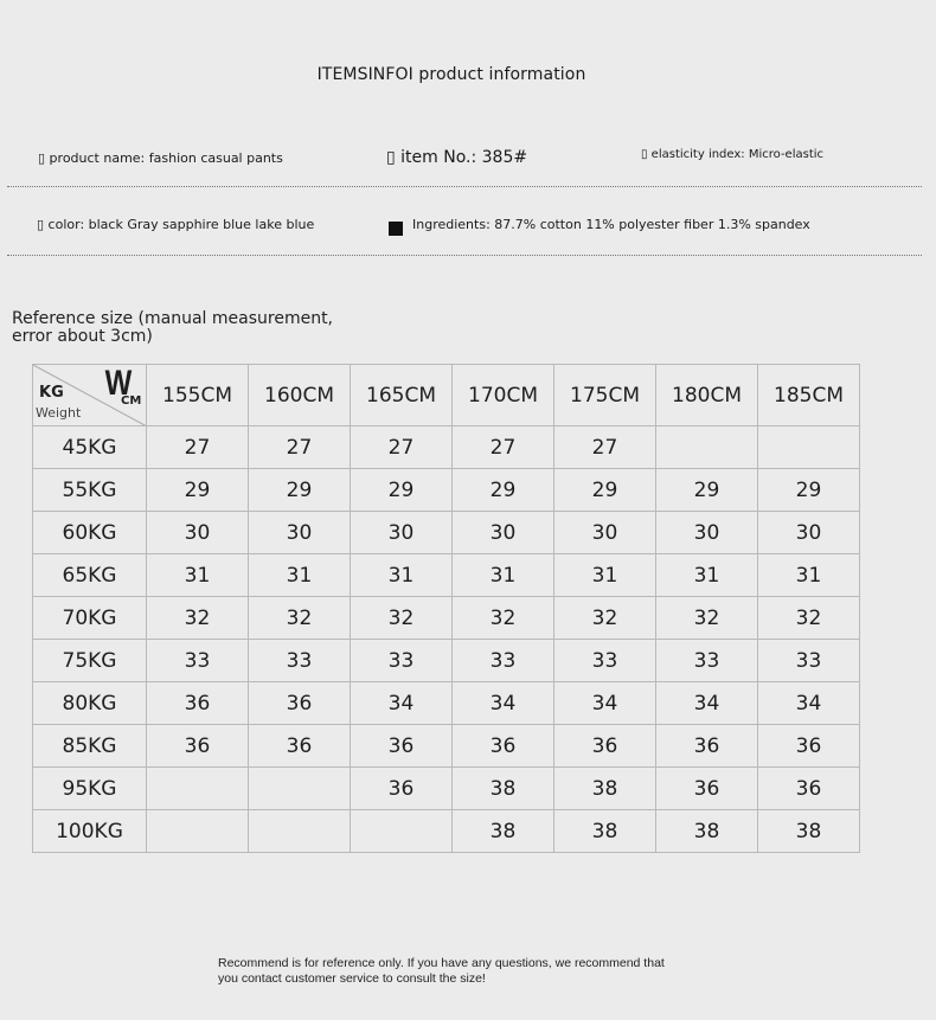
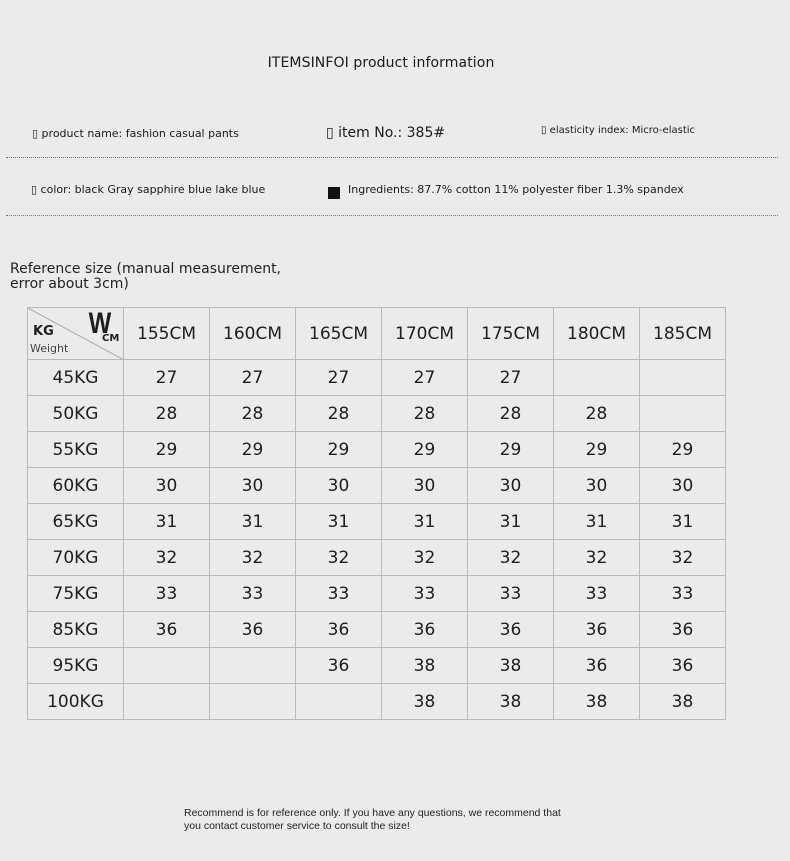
  ITEMSINFOI product information
  ▯ product name: fashion casual pants
  ▯ item No.: 385#
  ▯ elasticity index: Micro-elastic
  ▯ color: black Gray sapphire blue lake blue
  Ingredients: 87.7% cotton 11% polyester fiber 1.3% spandex
  Reference size (manual measurement,
  error about 3cm)
  KG Weight W CM	155CM	160CM	165CM	170CM	175CM	180CM	185CM
  45KG	27	27	27	27	27
+ 50KG	28	28	28	28	28	28
  55KG	29	29	29	29	29	29	29
  60KG	30	30	30	30	30	30	30
  65KG	31	31	31	31	31	31	31
  70KG	32	32	32	32	32	32	32
  75KG	33	33	33	33	33	33	33
- 80KG	36	36	34	34	34	34	34
  85KG	36	36	36	36	36	36	36
  95KG			36	38	38	36	36
  100KG				38	38	38	38
  Recommend is for reference only. If you have any questions, we recommend that
  you contact customer service to consult the size!
